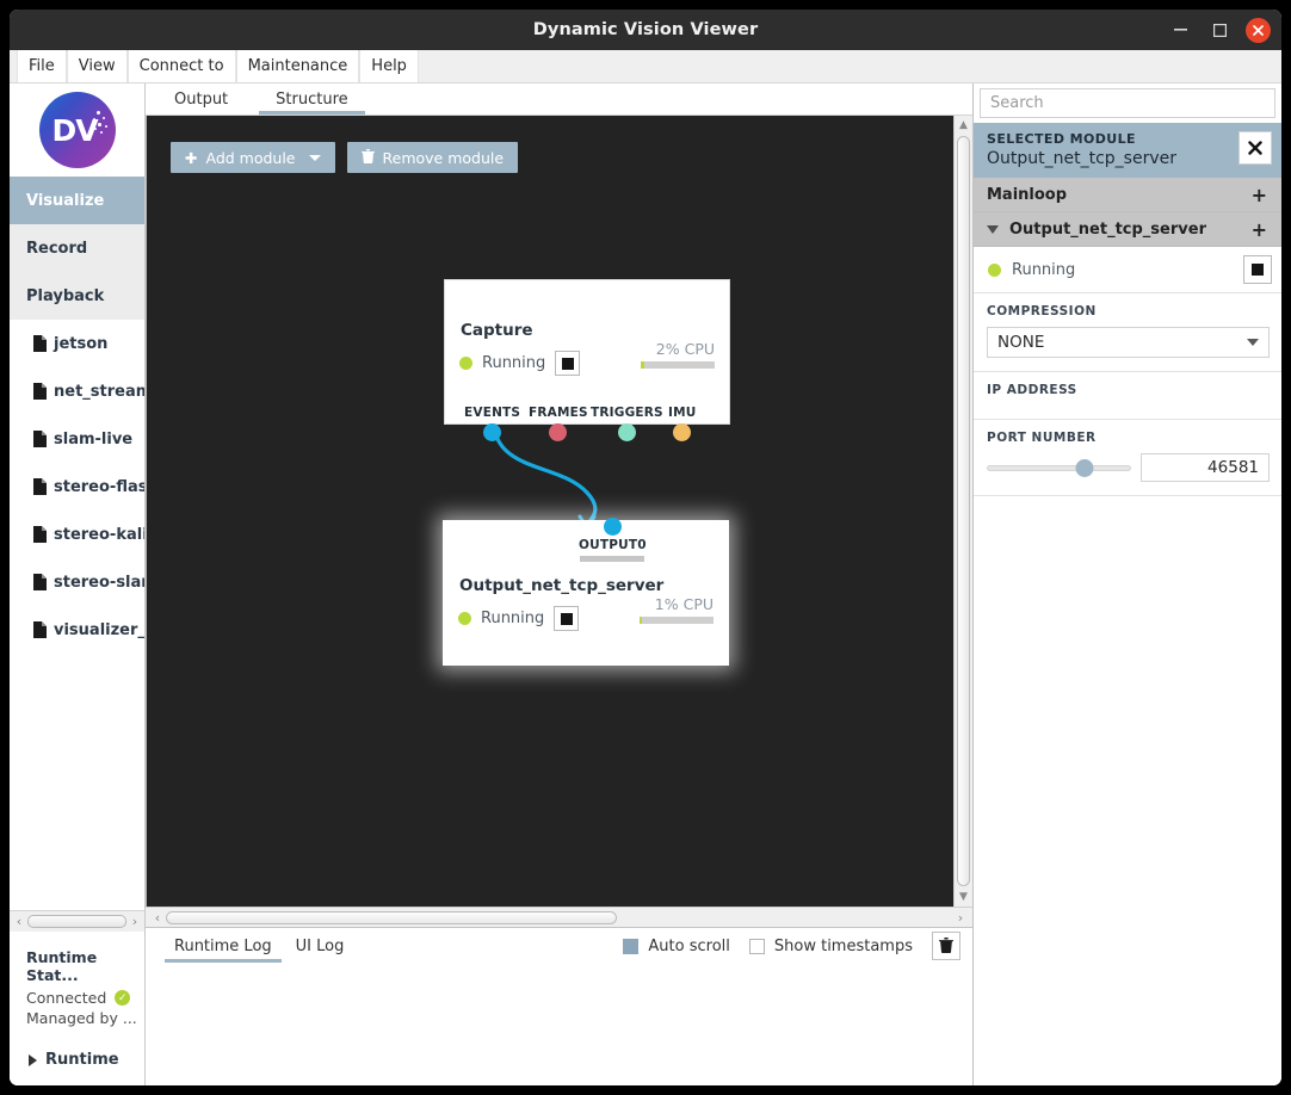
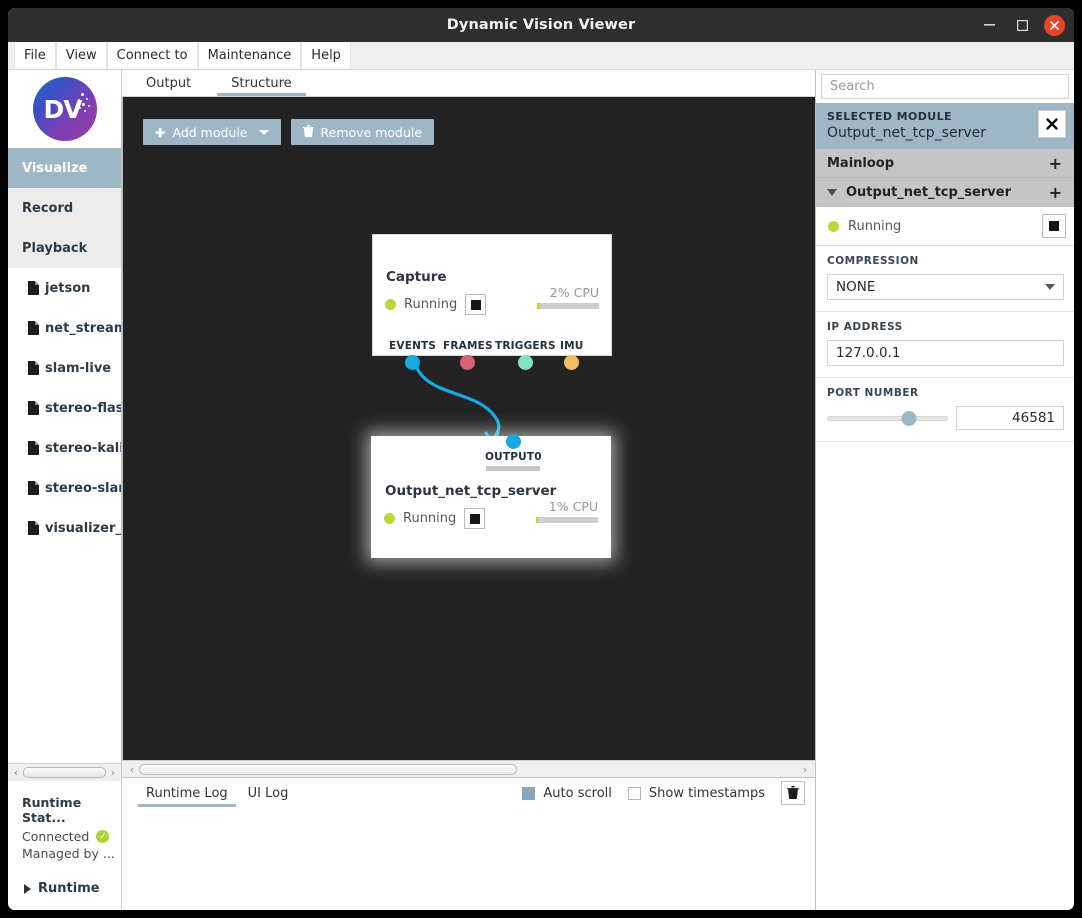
  Dynamic Vision Viewer
  File
  View
  Connect to
  Maintenance
  Help
  DV
  Visualize
  Record
  Playback
  jetson
  net_stream
  slam-live
  stereo-flas
  stereo-kal
  stereo-sla
  visualizer_
  ‹
  ›
  Runtime Stat...
  Connected
  ✓
  Managed by ...
  Runtime
  Output
  Structure
  ✚
  Add module
  Remove module
  Capture
  Running
  2% CPU
  EVENTS
  FRAMES
  TRIGGERS
  IMU
  Output_net_tcp_server
  Running
  1% CPU
  OUTPUT0
- ▲
- ▼
  ‹
  ›
  Runtime Log
  UI Log
  Auto scroll
  Show timestamps
  Search
  SELECTED MODULE
  Output_net_tcp_server
  Mainloop
  +
  Output_net_tcp_server
  +
  Running
  COMPRESSION
  NONE
  IP ADDRESS
+ 127.0.0.1
  PORT NUMBER
  46581
